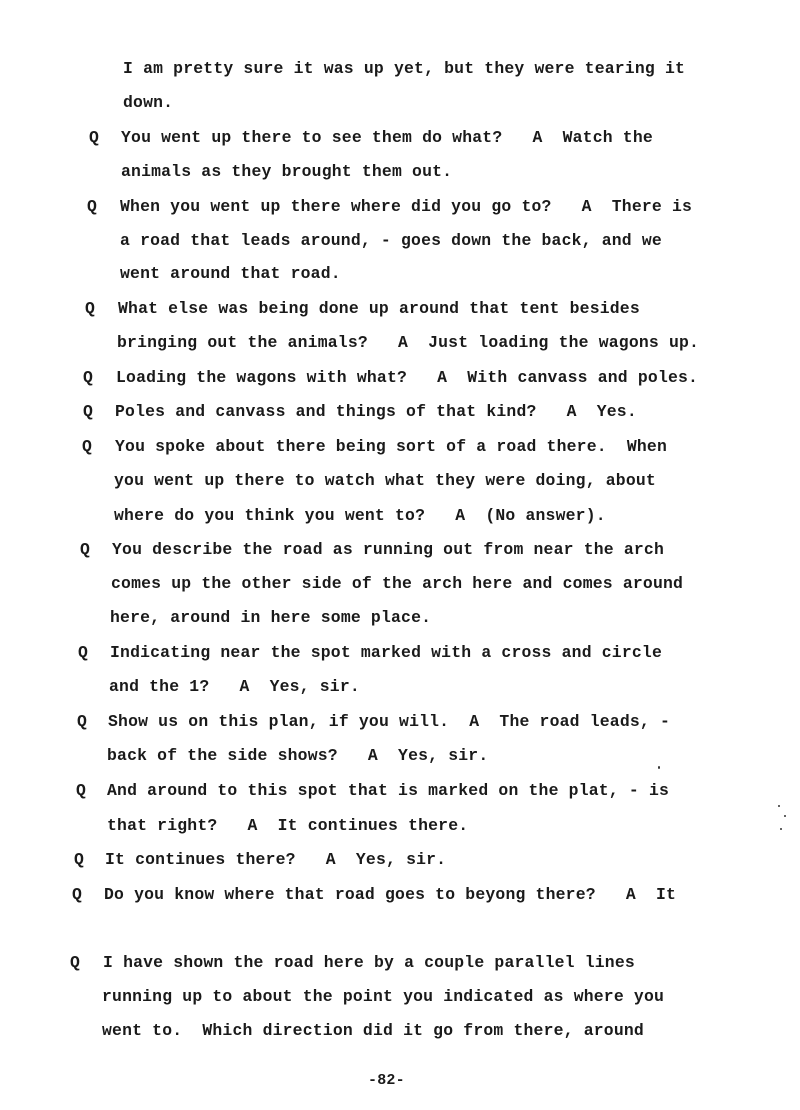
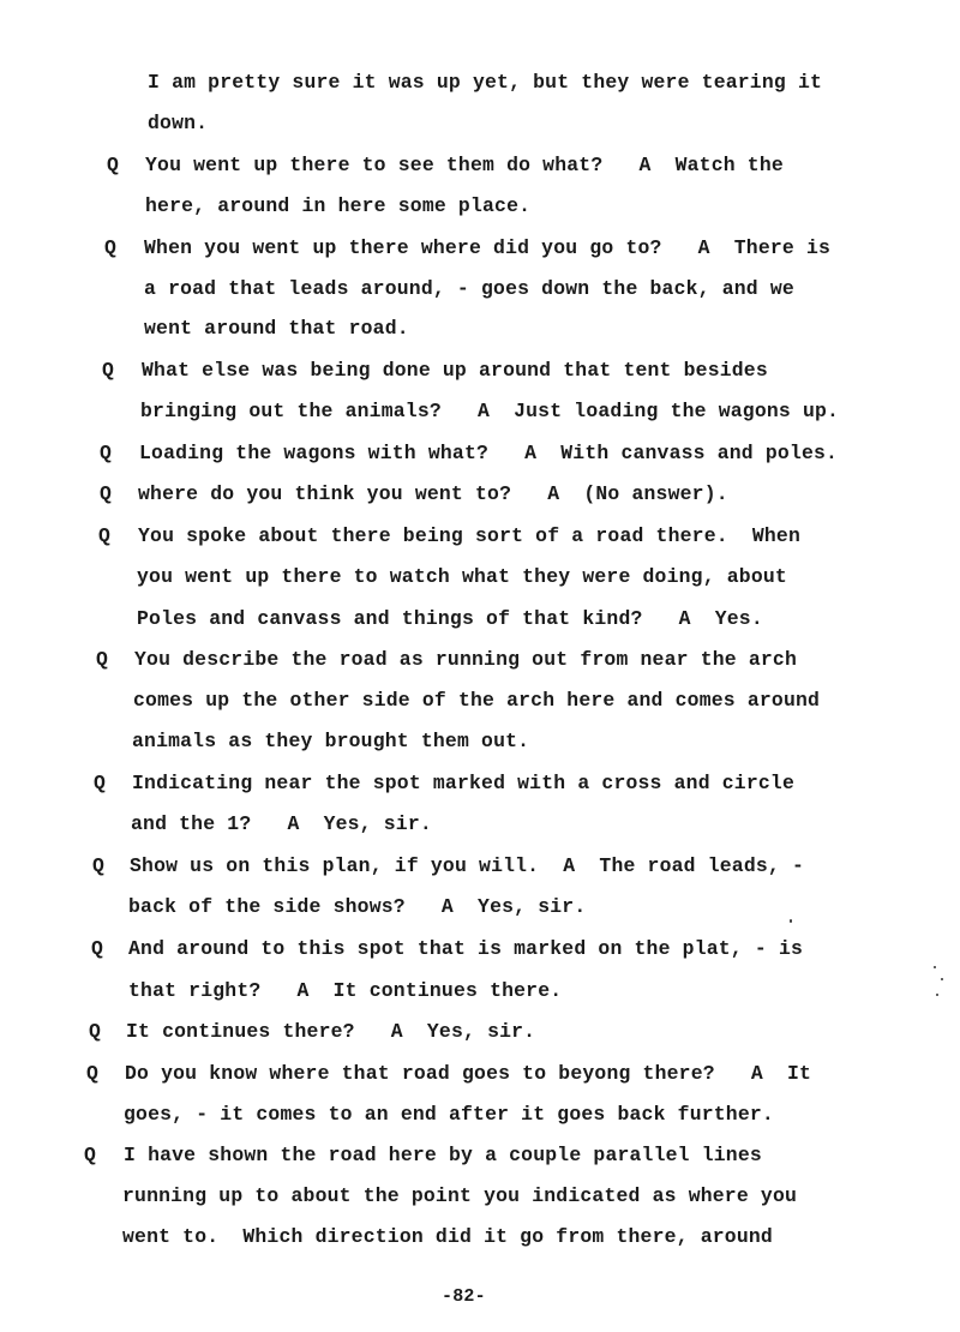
  I am pretty sure it was up yet, but they were tearing it
  down.
  Q
  You went up there to see them do what? A Watch the
- animals as they brought them out.
+ here, around in here some place.
  Q
  When you went up there where did you go to? A There is
  a road that leads around, - goes down the back, and we
  went around that road.
  Q
  What else was being done up around that tent besides
  bringing out the animals? A Just loading the wagons up.
  Q
  Loading the wagons with what? A With canvass and poles.
  Q
- Poles and canvass and things of that kind? A Yes.
+ where do you think you went to? A (No answer).
  Q
  You spoke about there being sort of a road there. When
  you went up there to watch what they were doing, about
- where do you think you went to? A (No answer).
+ Poles and canvass and things of that kind? A Yes.
  Q
  You describe the road as running out from near the arch
  comes up the other side of the arch here and comes around
- here, around in here some place.
+ animals as they brought them out.
  Q
  Indicating near the spot marked with a cross and circle
  and the 1? A Yes, sir.
  Q
  Show us on this plan, if you will. A The road leads, -
  back of the side shows? A Yes, sir.
  Q
  And around to this spot that is marked on the plat, - is
  that right? A It continues there.
  Q
  It continues there? A Yes, sir.
  Q
  Do you know where that road goes to beyong there? A It
+ goes, - it comes to an end after it goes back further.
  Q
  I have shown the road here by a couple parallel lines
  running up to about the point you indicated as where you
  went to. Which direction did it go from there, around
  -82-
